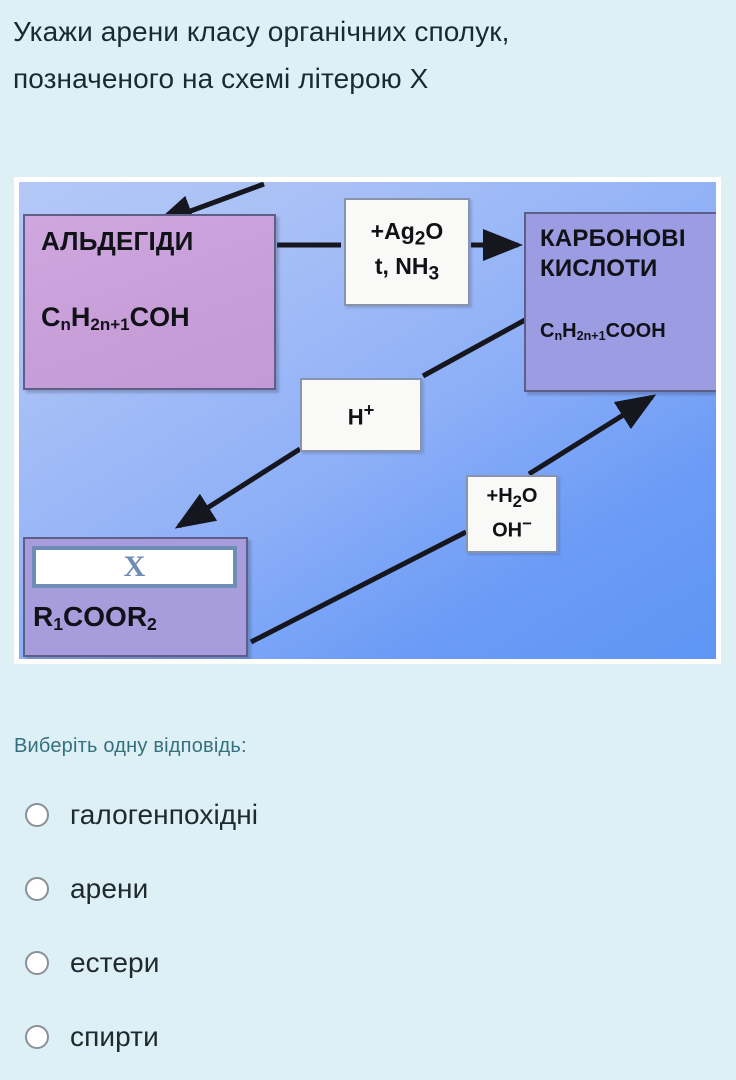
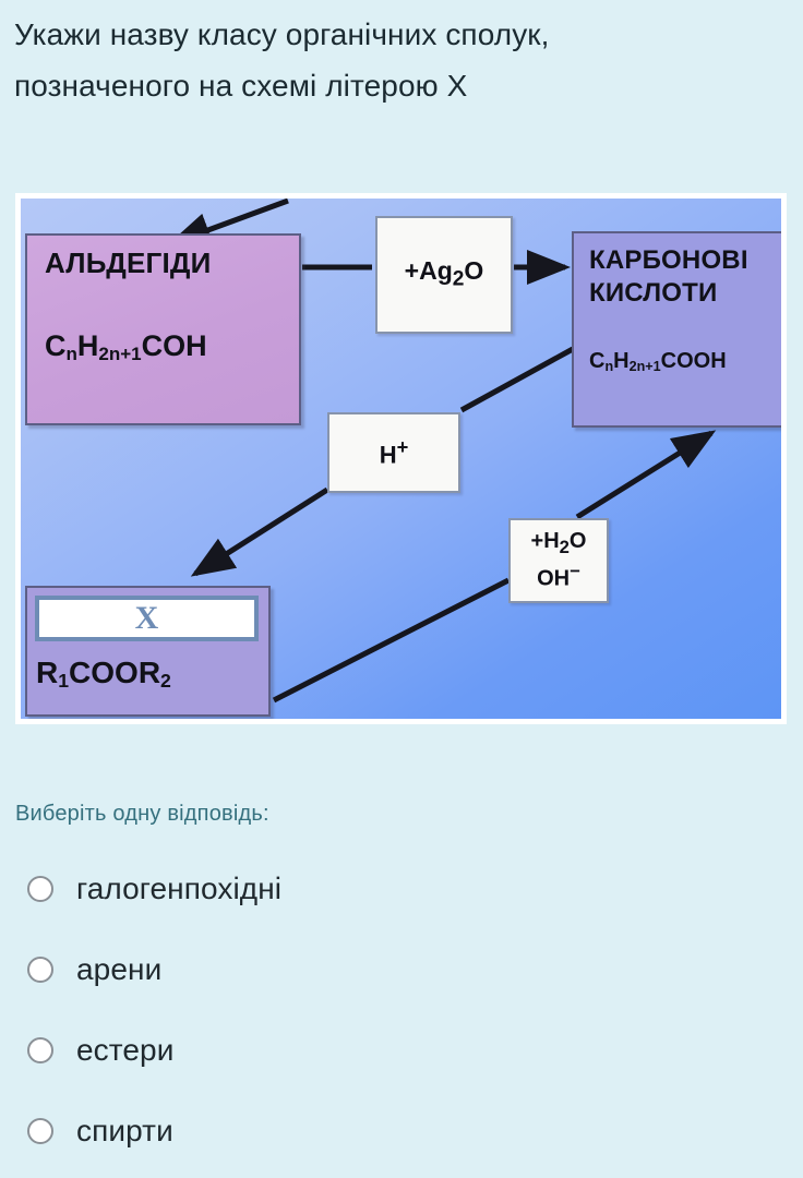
- Укажи арени класу органічних сполук, позначеного на схемі літерою X
+ Укажи назву класу органічних сполук, позначеного на схемі літерою X
  АЛЬДЕГІДИ
  CnH2n+1COH
  КАРБОНОВІ
  КИСЛОТИ
  CnH2n+1COOH
  X
  R1COOR2
  +Ag2O
- t, NH3
  H+
  +H2O
  OH−
  Виберіть одну відповідь:
  галогенпохідні
  арени
  естери
  спирти
